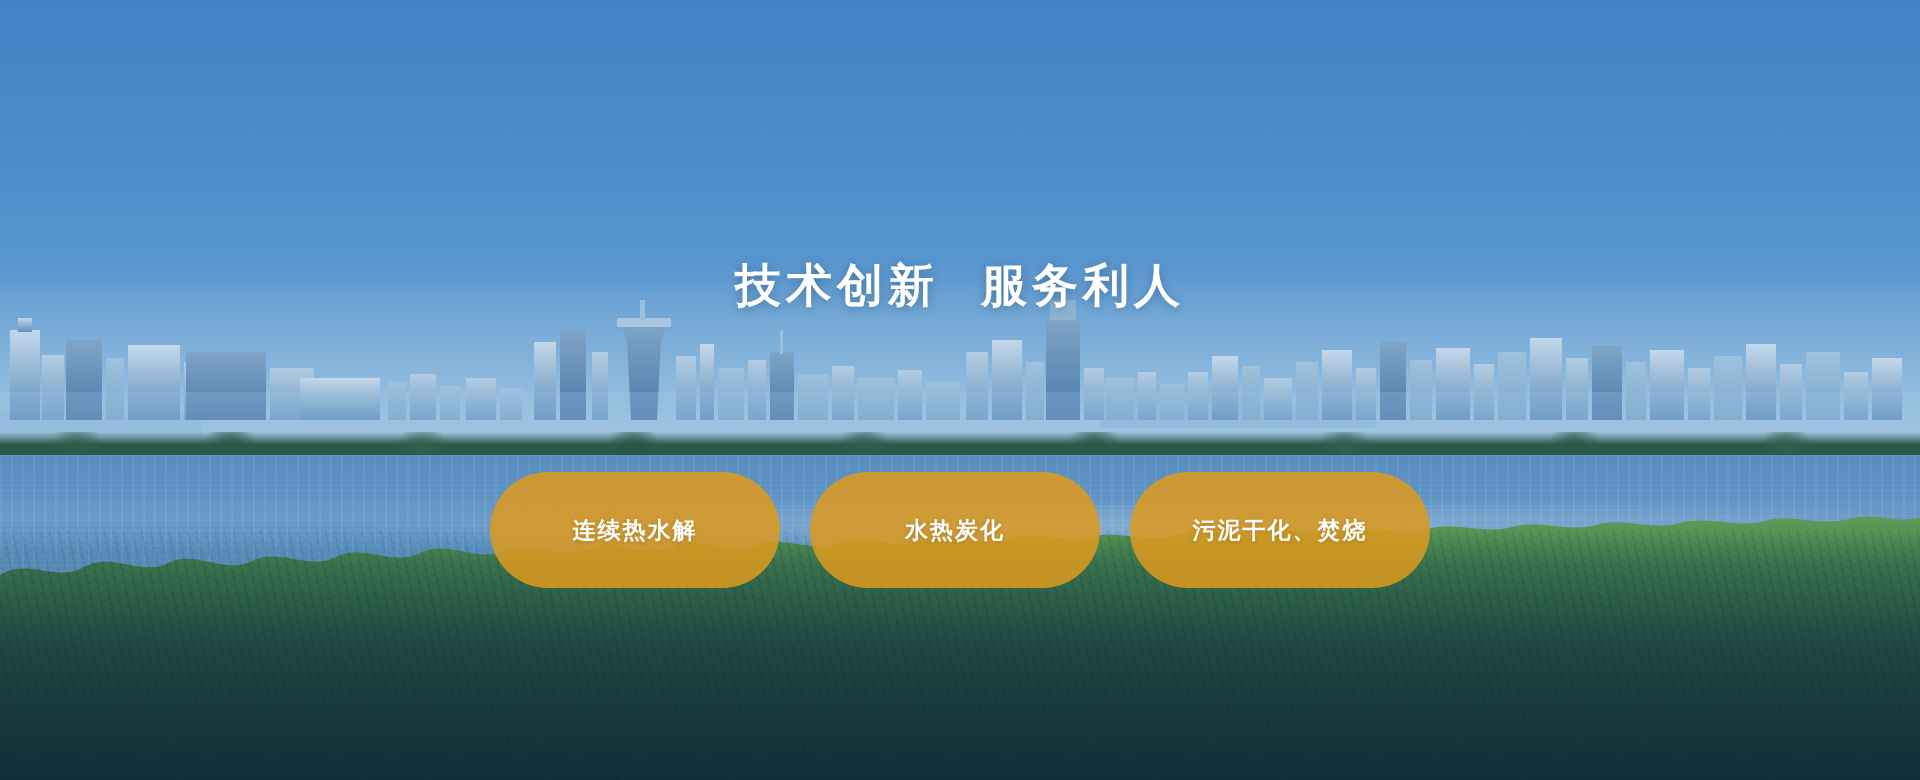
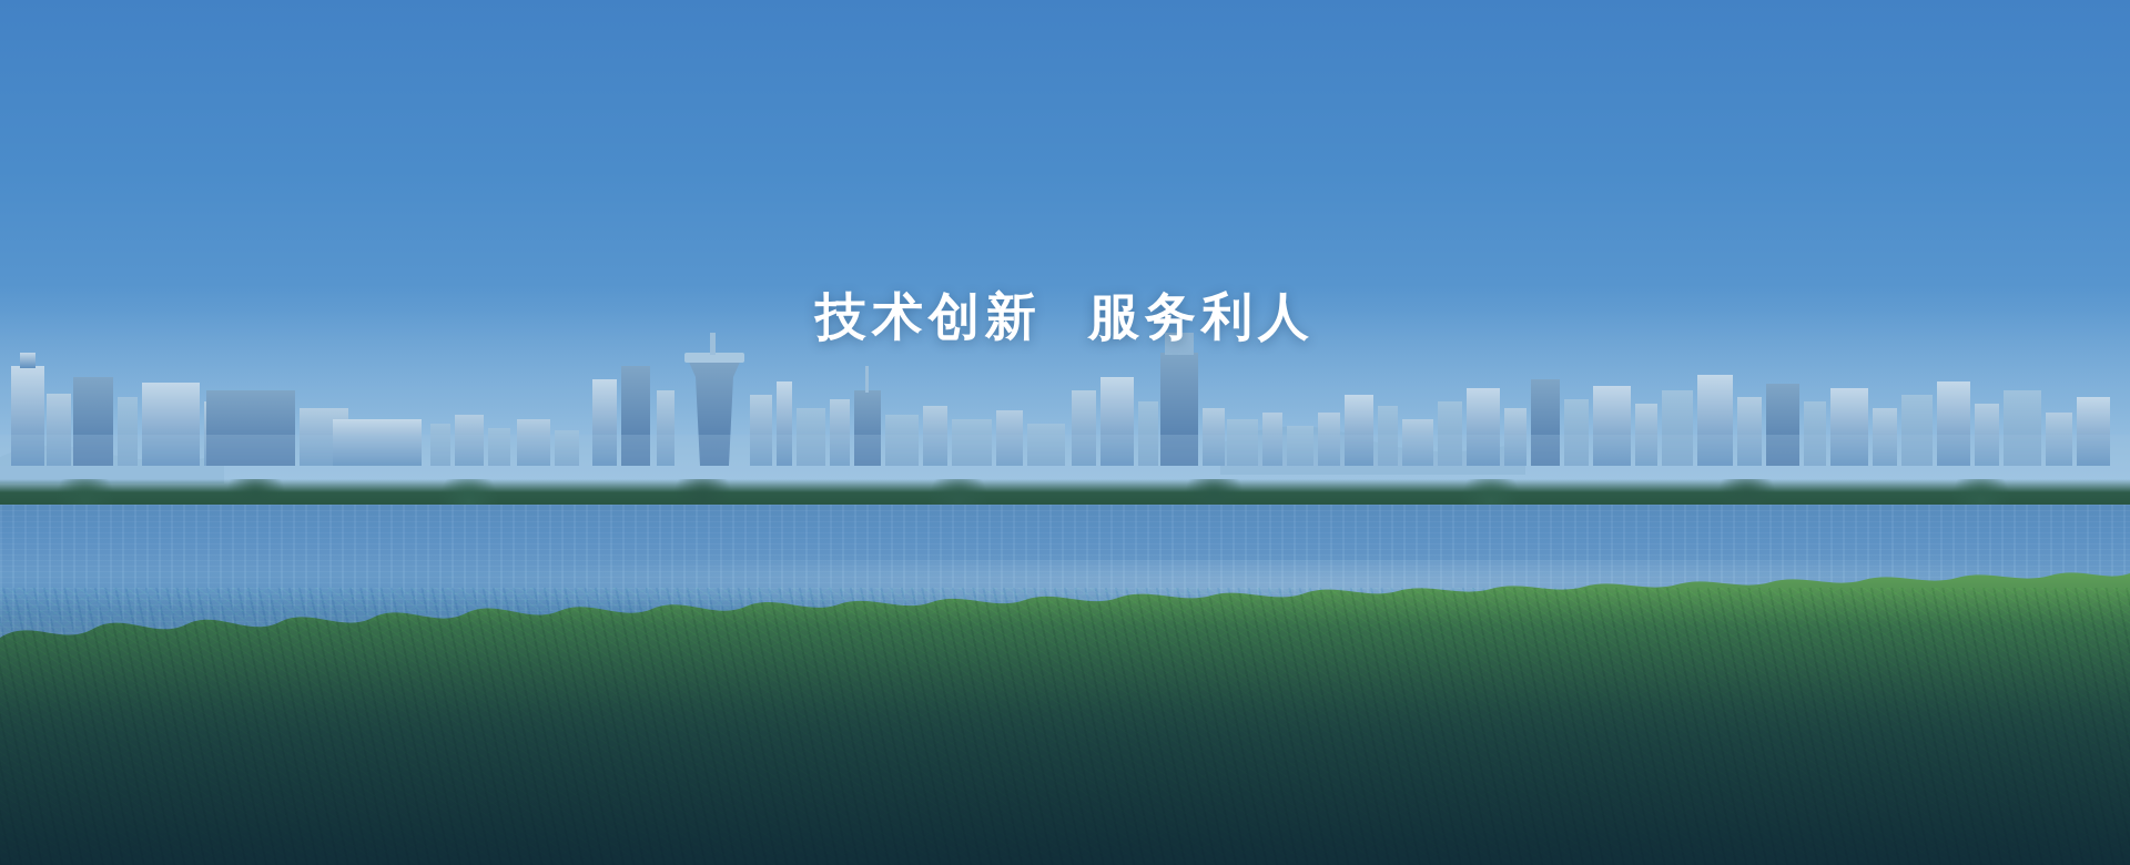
  技术创新 服务利人
- 连续热水解
- 水热炭化
- 污泥干化、焚烧
